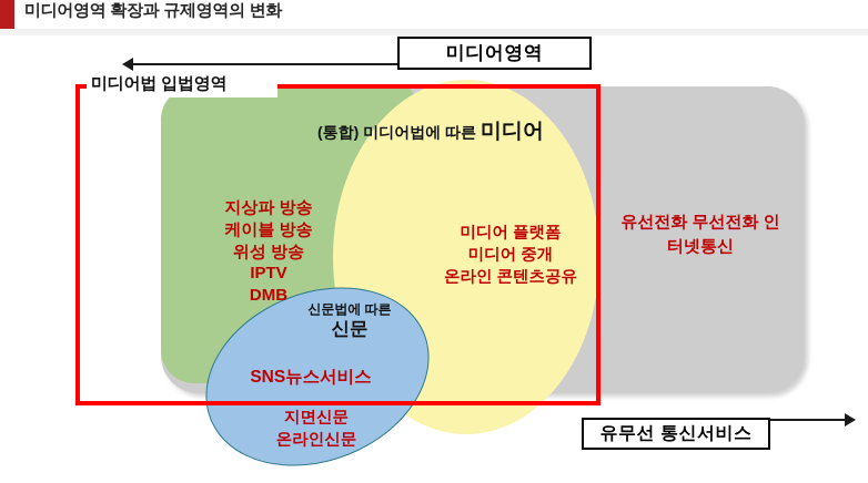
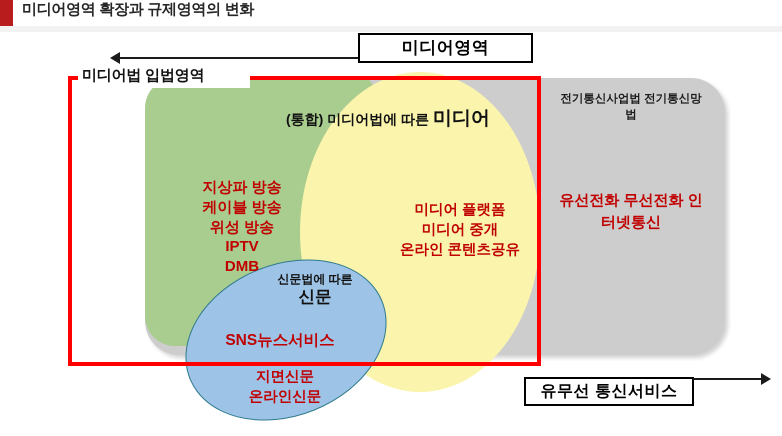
  미디어영역 확장과 규제영역의 변화
  미디어영역
+ 전기통신사업법 전기통신망법
  유선전화 무선전화 인터넷통신
  (통합) 미디어법에 따른 미디어
  지상파 방송
  케이블 방송
  위성 방송
  IPTV
  DMB
  미디어 플랫폼
  미디어 중개
  온라인 콘텐츠공유
  신문법에 따른
  신문
  SNS뉴스서비스
  지면신문
  온라인신문
  미디어법 입법영역
  유무선 통신서비스
